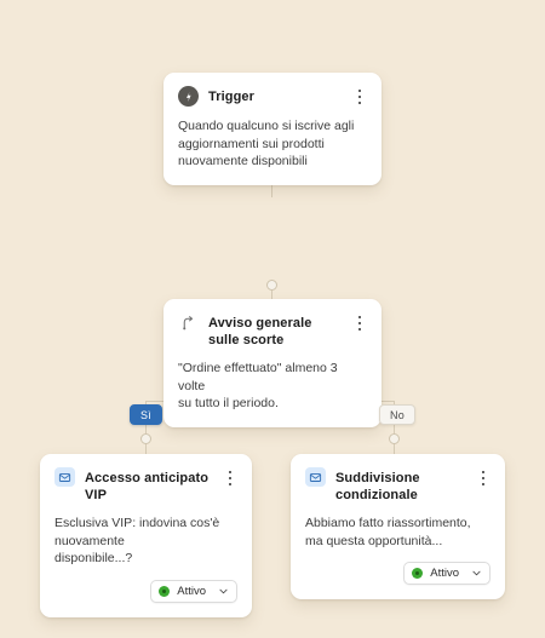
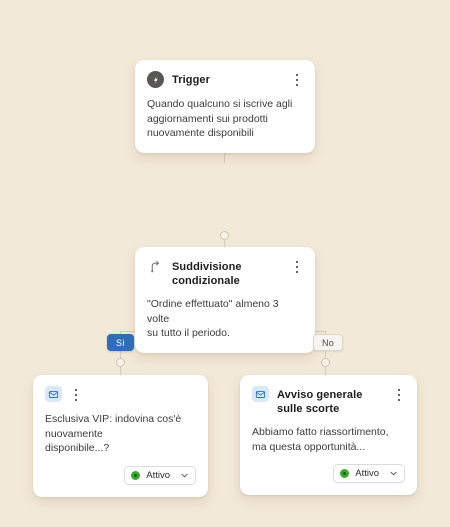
  Sì
  No
  Trigger
  Quando qualcuno si iscrive agli
  aggiornamenti sui prodotti
  nuovamente disponibili
- Avviso generale sulle scorte
+ Suddivisione condizionale
  "Ordine effettuato" almeno 3 volte
  su tutto il periodo.
- Accesso anticipato VIP
  Esclusiva VIP: indovina cos'è nuovamente
  disponibile...?
  Attivo
- Suddivisione condizionale
+ Avviso generale sulle scorte
  Abbiamo fatto riassortimento,
  ma questa opportunità...
  Attivo
